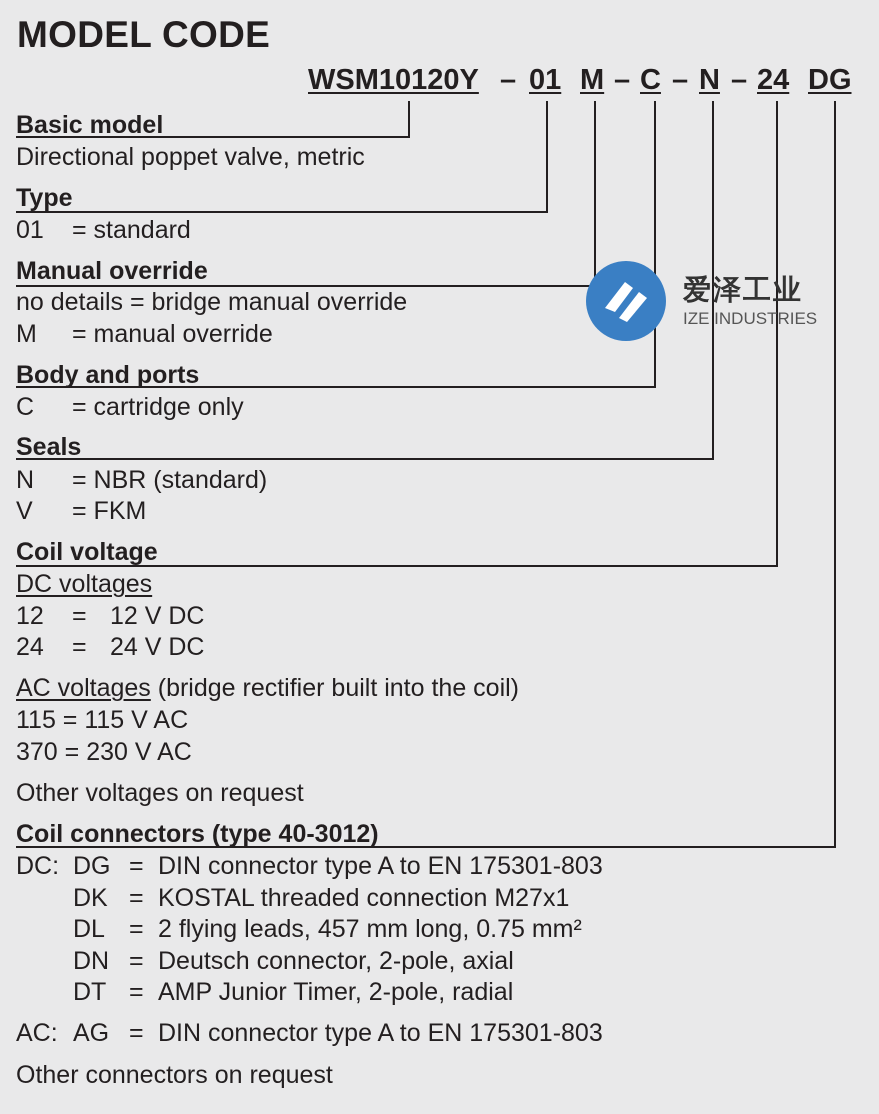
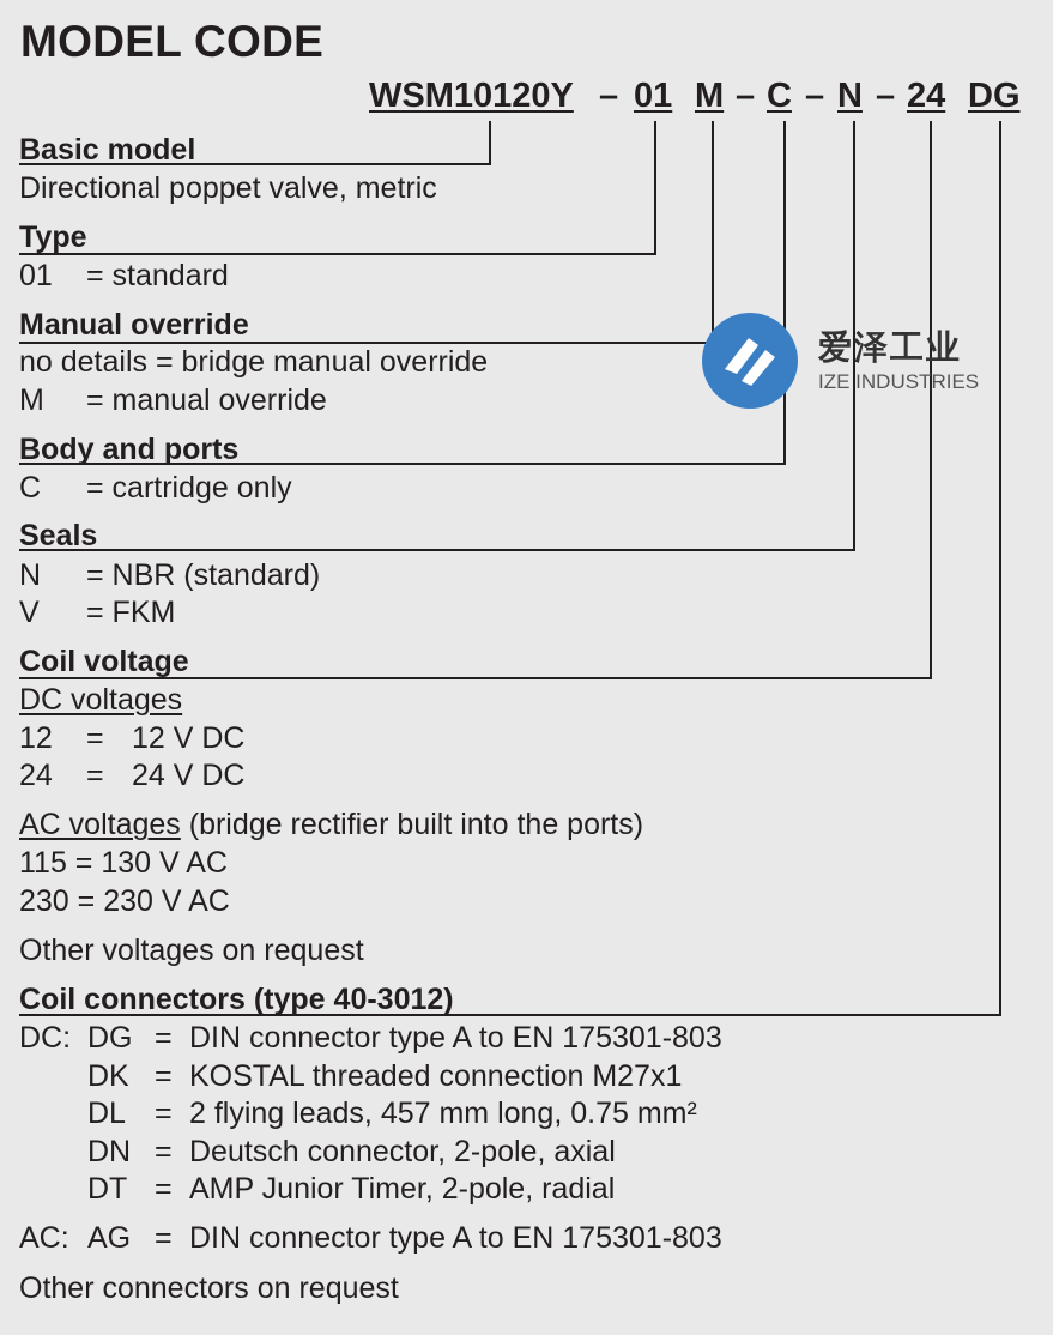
  MODEL CODE
  WSM10120Y
  –
  01
  M
  –
  C
  –
  N
  –
  24
  DG
  爱泽工业
  IZE INDUSTRIES
  Basic model
  Directional poppet valve, metric
  Type
  01 = standard
  Manual override
  no details = bridge manual override
  M = manual override
  Body and ports
  C = cartridge only
  Seals
  N = NBR (standard)
  V = FKM
  Coil voltage
  DC voltages
  12 = 12 V DC
  24 = 24 V DC
- AC voltages (bridge rectifier built into the coil)
+ AC voltages (bridge rectifier built into the ports)
- 115 = 115 V AC
+ 115 = 130 V AC
- 370 = 230 V AC
+ 230 = 230 V AC
  Other voltages on request
  Coil connectors (type 40-3012)
  DC: DG = DIN connector type A to EN 175301-803
  DK = KOSTAL threaded connection M27x1
  DL = 2 flying leads, 457 mm long, 0.75 mm²
  DN = Deutsch connector, 2-pole, axial
  DT = AMP Junior Timer, 2-pole, radial
  AC: AG = DIN connector type A to EN 175301-803
  Other connectors on request
